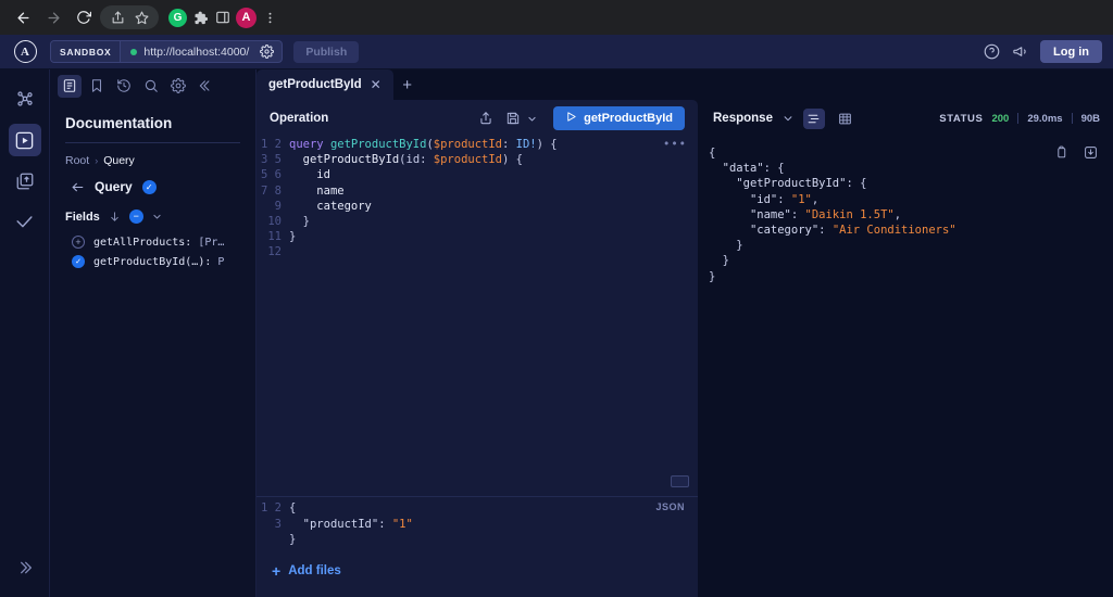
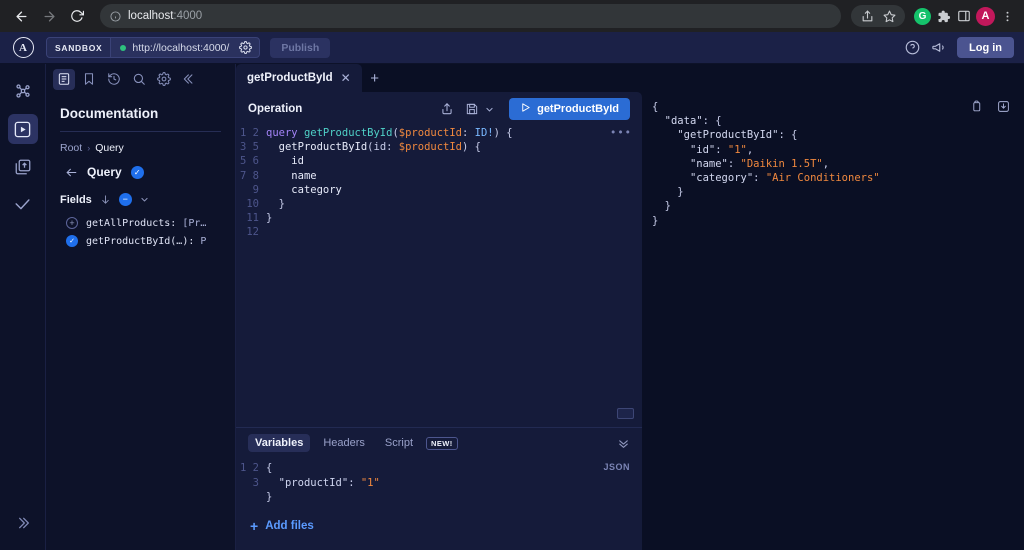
+ localhost:4000
  G
  A
  A
  SANDBOX
  http://localhost:4000/
  Publish
  Log in
  Documentation
  Root
  ›
  Query
  Query
  ✓
  Fields
  −
  +
  getAllProducts: [Pr…
  getProductById(…): P
  getProductById
  ✕
  +
  Operation
  getProductById
  1 2 3 5 5 6 7 8 9 10 11 12
  •••
  query getProductById($productId: ID!) { getProductById(id: $productId) { id name category } }
+ Variables
+ Headers
+ Script
+ NEW!
  JSON
  1 2 3
  { "productId": "1" }
  +
  Add files
- Response
- STATUS
- 200
- 29.0ms
- 90B
  { "data": { "getProductById": { "id": "1", "name": "Daikin 1.5T", "category": "Air Conditioners" } } }
